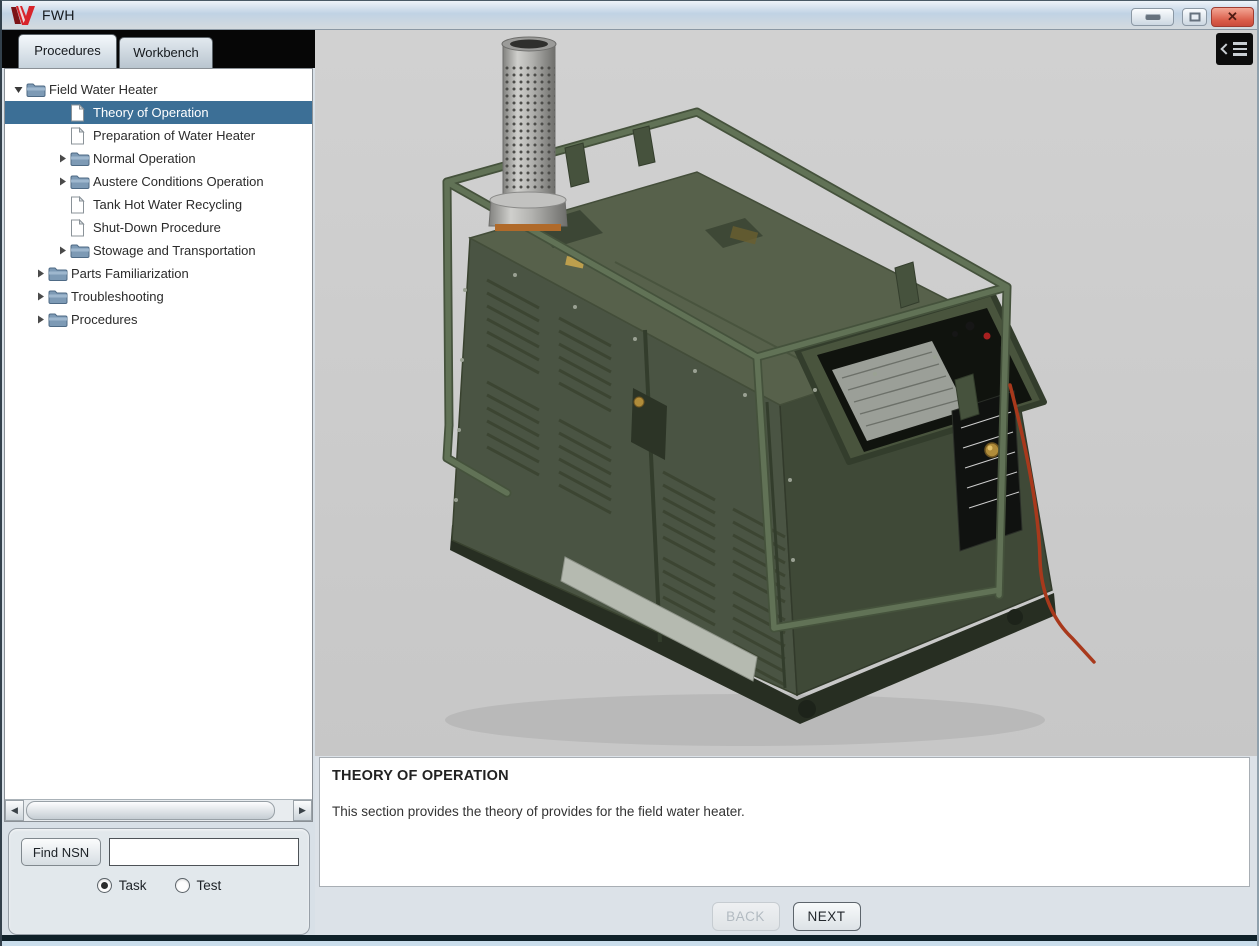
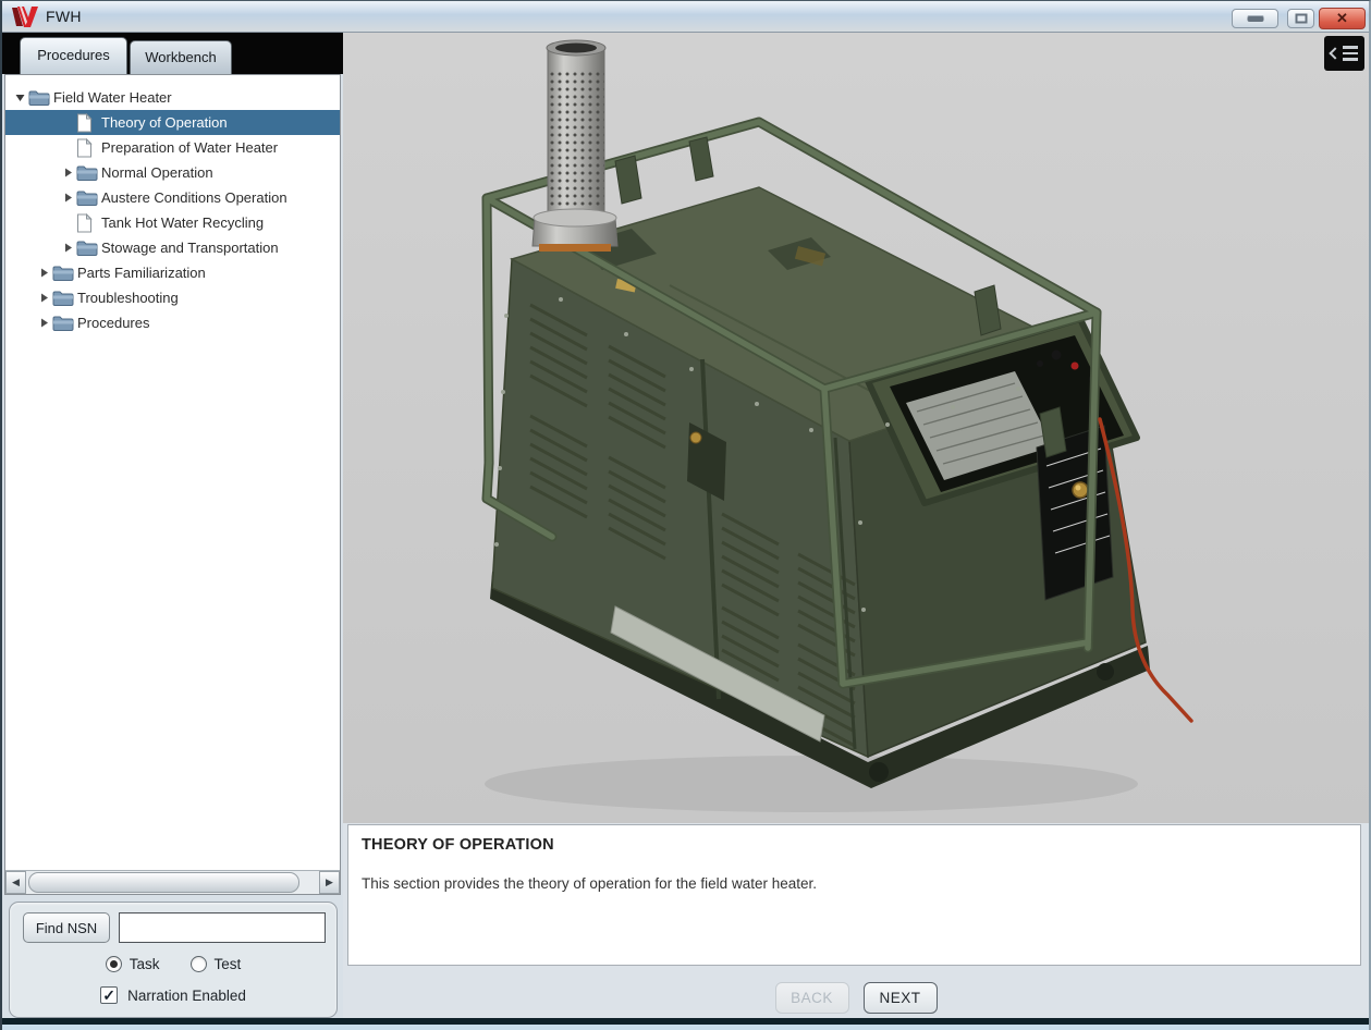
  FWH
  ✕
  Procedures
  Workbench
  Field Water Heater
  Theory of Operation
  Preparation of Water Heater
  Normal Operation
  Austere Conditions Operation
  Tank Hot Water Recycling
- Shut-Down Procedure
  Stowage and Transportation
  Parts Familiarization
  Troubleshooting
  Procedures
  ◀
  ▶
  Find NSN
  Task
  Test
+ ✓
+ Narration Enabled
  THEORY OF OPERATION
- This section provides the theory of provides for the field water heater.
+ This section provides the theory of operation for the field water heater.
  BACK
  NEXT
